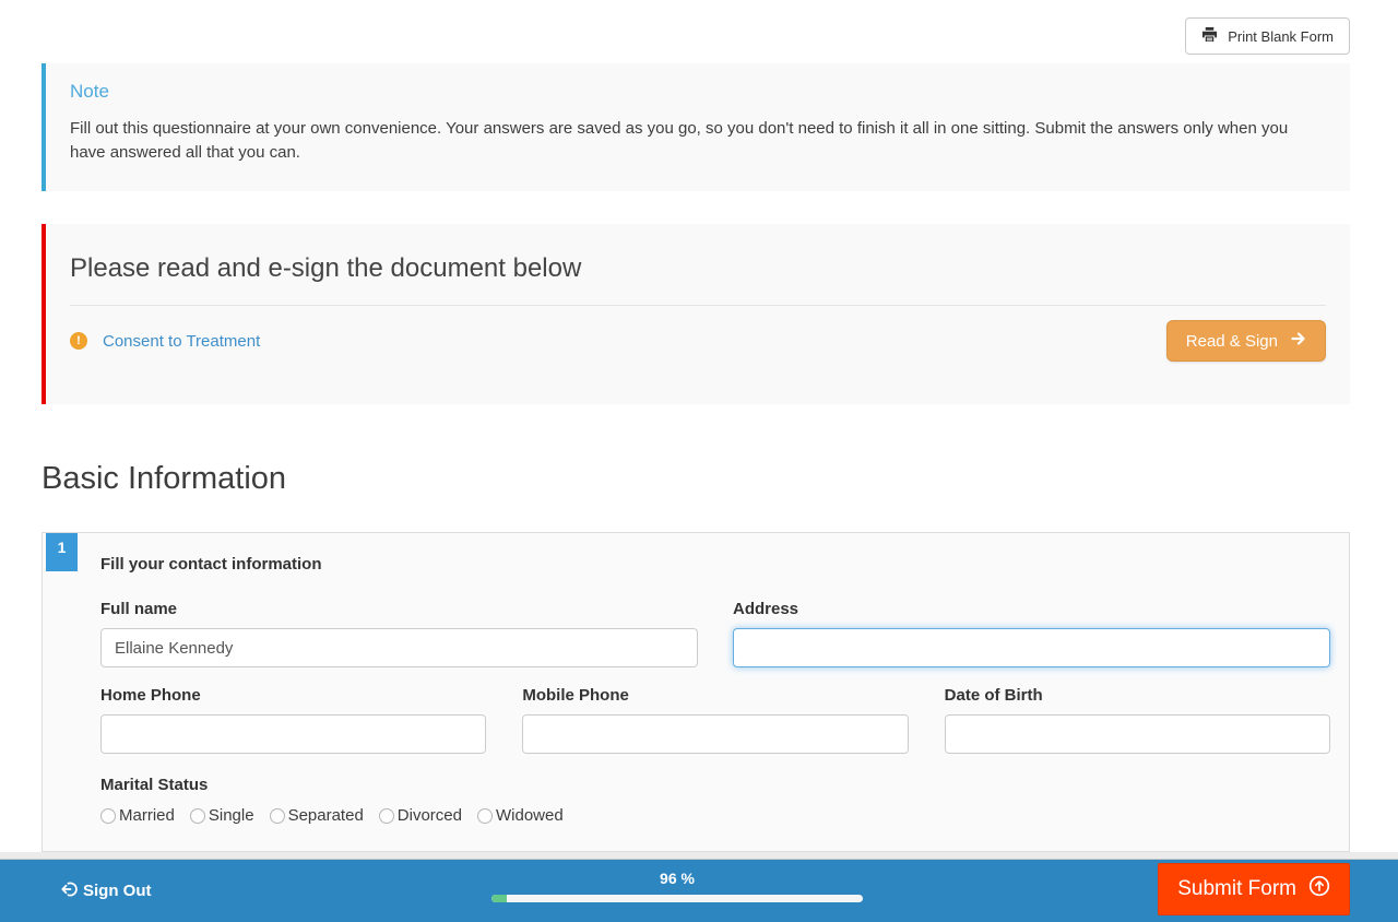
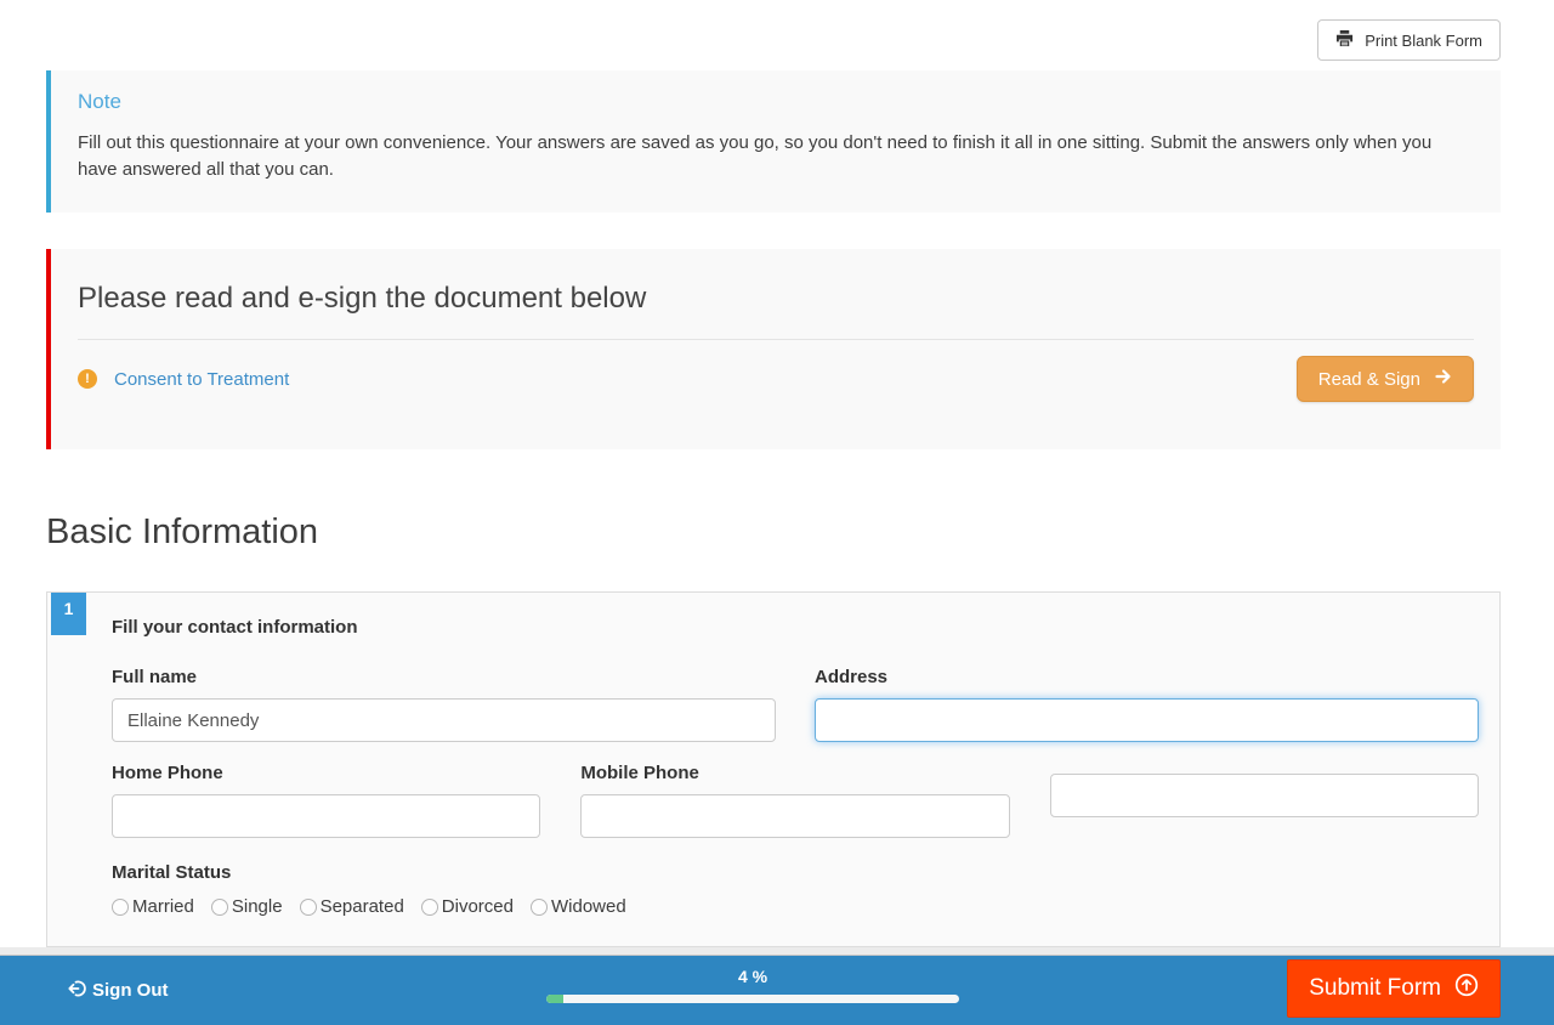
  Print Blank Form
  Note
  Fill out this questionnaire at your own convenience. Your answers are saved as you go, so you don't need to finish it all in one sitting. Submit the answers only when you have answered all that you can.
  Please read and e-sign the document below
  !
  Consent to Treatment
  Read & Sign
  Basic Information
  1
  Fill your contact information
  Full name
  Ellaine Kennedy
  Address
  Home Phone
  Mobile Phone
- Date of Birth
  Marital Status
  Married
  Single
  Separated
  Divorced
  Widowed
  Sign Out
- 96 %
+ 4 %
  Submit Form
